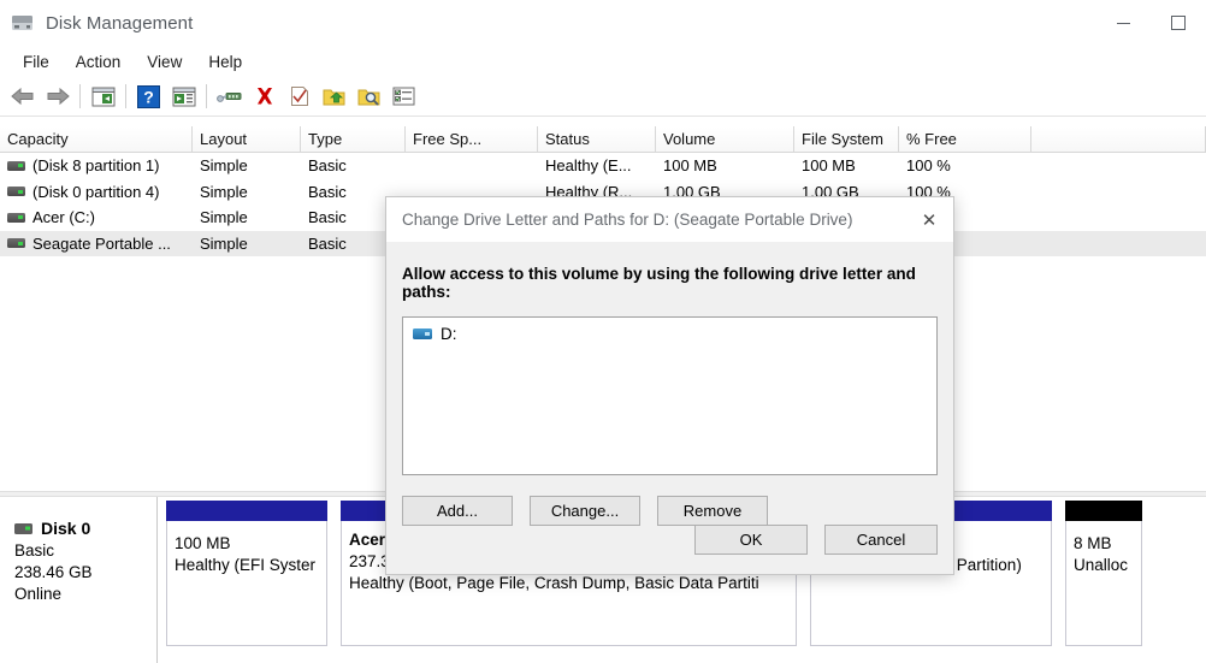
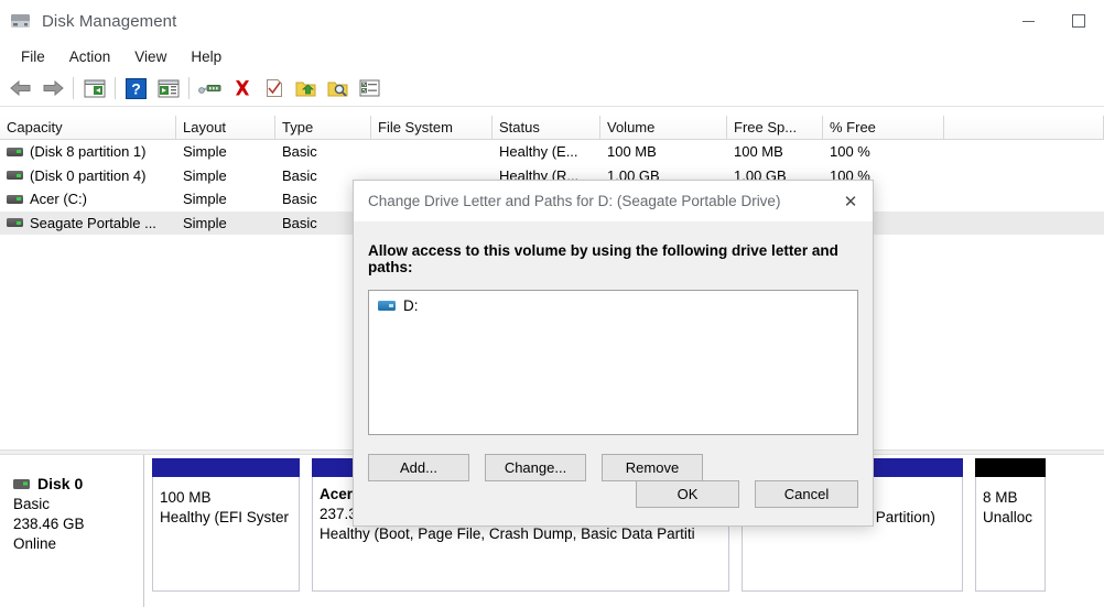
  Disk Management
  File
  Action
  View
  Help
  ?
  Capacity
  Layout
  Type
- Free Sp...
+ File System
  Status
  Volume
- File System
+ Free Sp...
  % Free
  (Disk 8 partition 1)
  Simple
  Basic
  Healthy (E...
  100 MB
  100 MB
  100 %
  (Disk 0 partition 4)
  Simple
  Basic
  Healthy (R...
  1.00 GB
  1.00 GB
  100 %
  Acer (C:)
  Simple
  Basic
  Seagate Portable ...
  Simple
  Basic
  Disk 0
  Basic
  238.46 GB
  Online
  100 MB
  Healthy (EFI Syster
  Acer
  Healthy (Boot, Page File, Crash Dump, Basic Data Partiti
  8 MB
  Unalloc
  Change Drive Letter and Paths for D: (Seagate Portable Drive)
  ✕
  Allow access to this volume by using the following drive letter and paths:
  D:
  Add...
  Change...
  Remove
  OK
  Cancel
